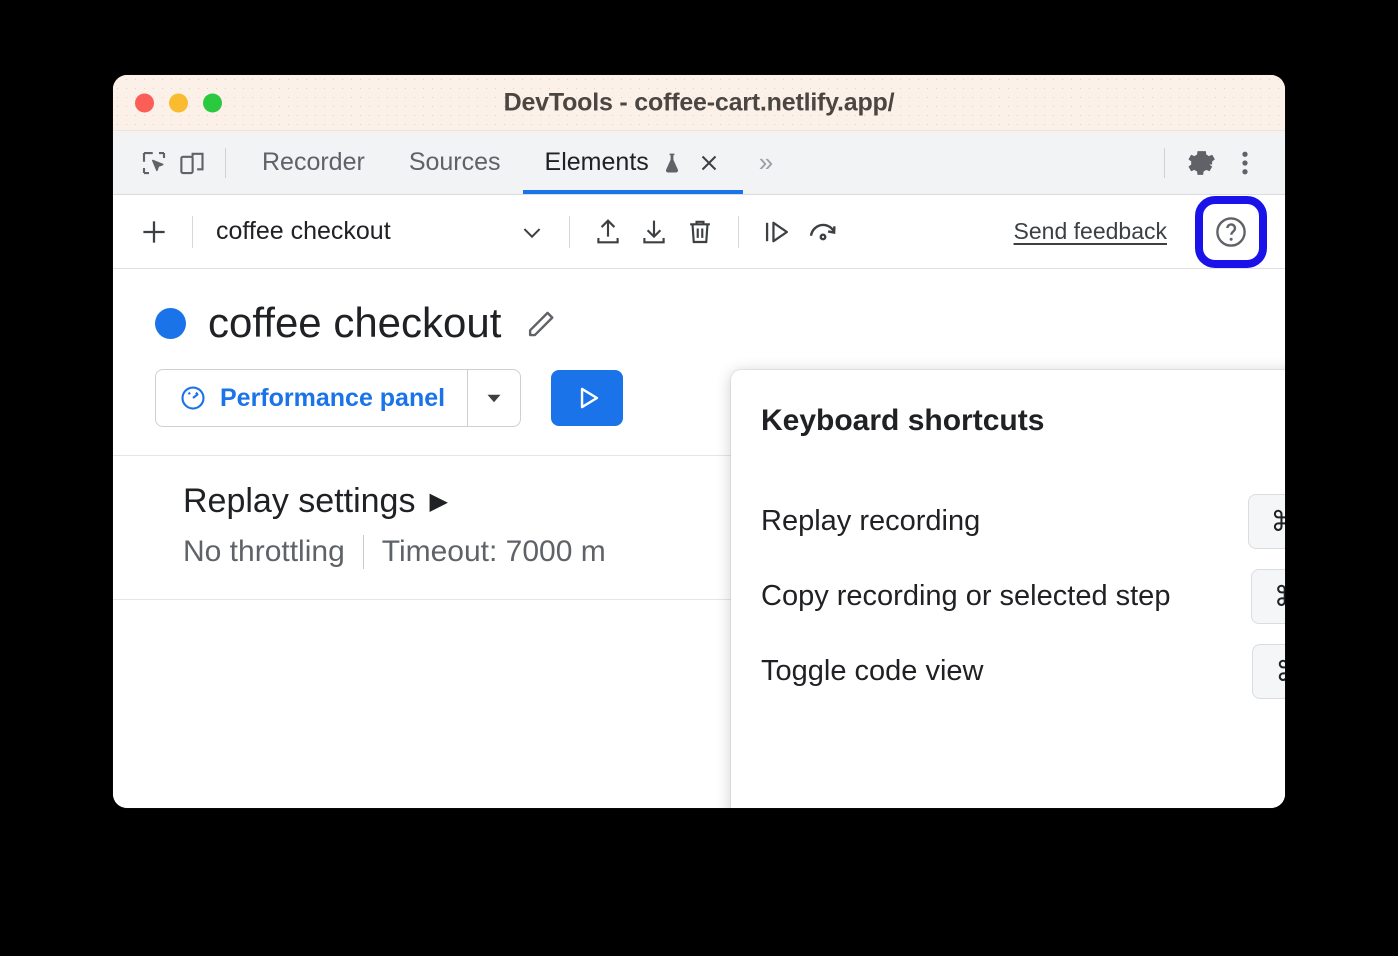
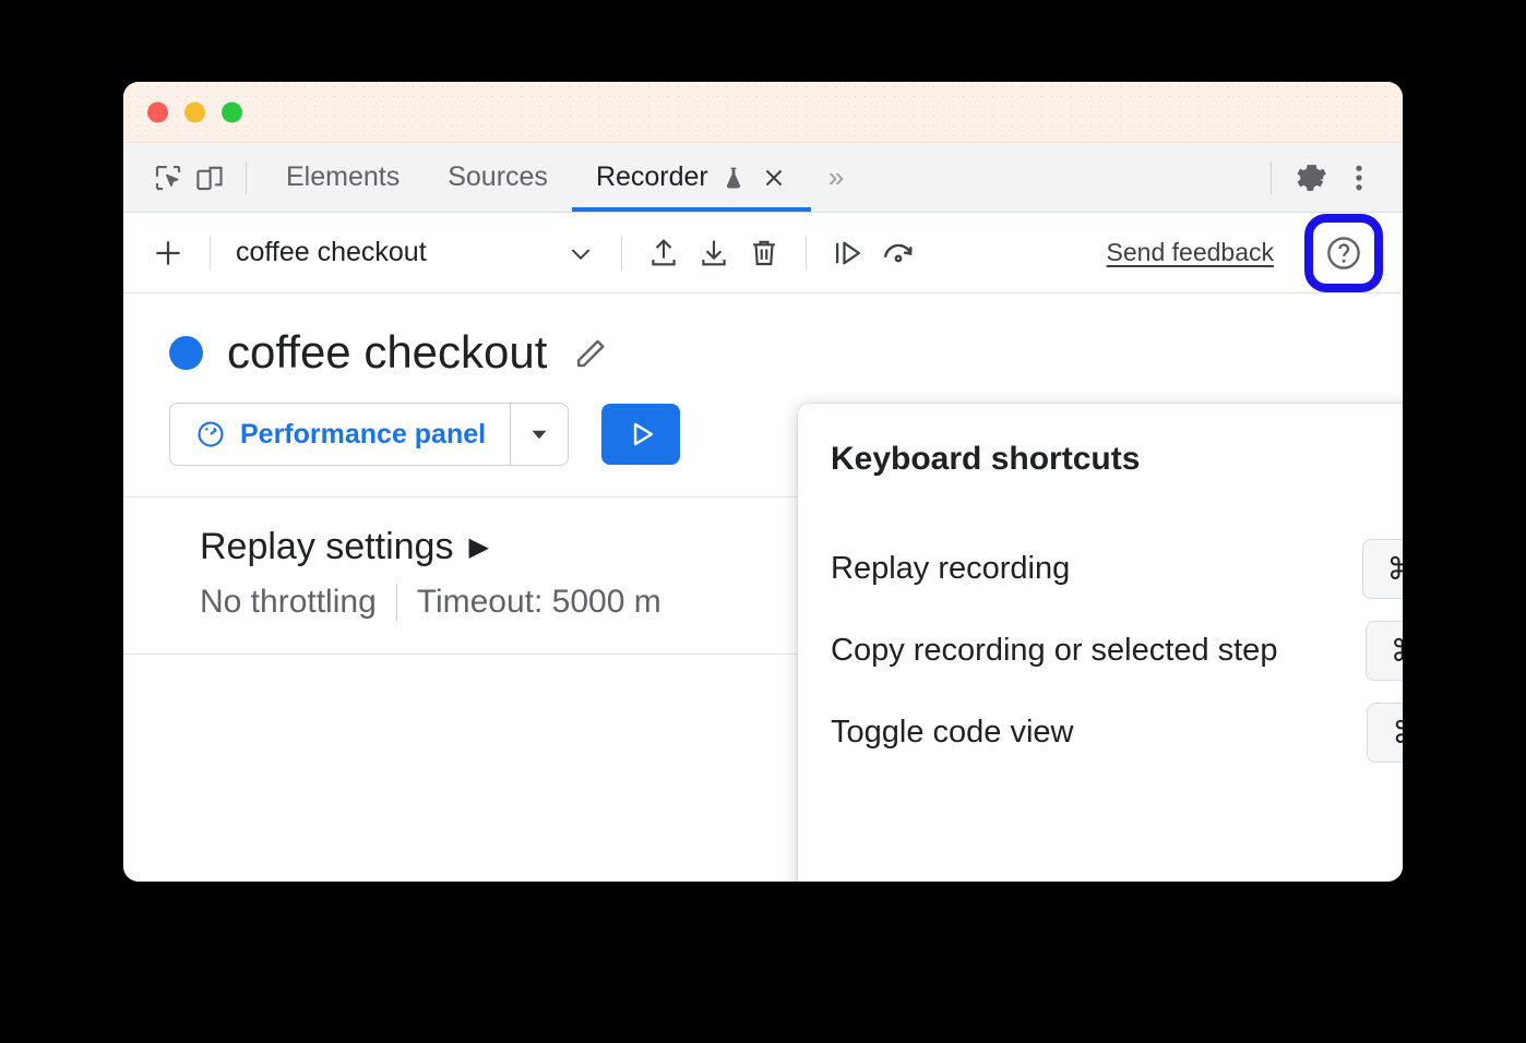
- DevTools - coffee-cart.netlify.app/
- Recorder
+ Elements
  Sources
- Elements
+ Recorder
  »
  coffee checkout
  Send feedback
  coffee checkout
  Performance panel
  Replay settings
  ▶
  No throttling
- Timeout: 7000 m
+ Timeout: 5000 m
  Keyboard shortcuts
  Replay recording
  ⌘
  Copy recording or selected step
  Toggle code view
